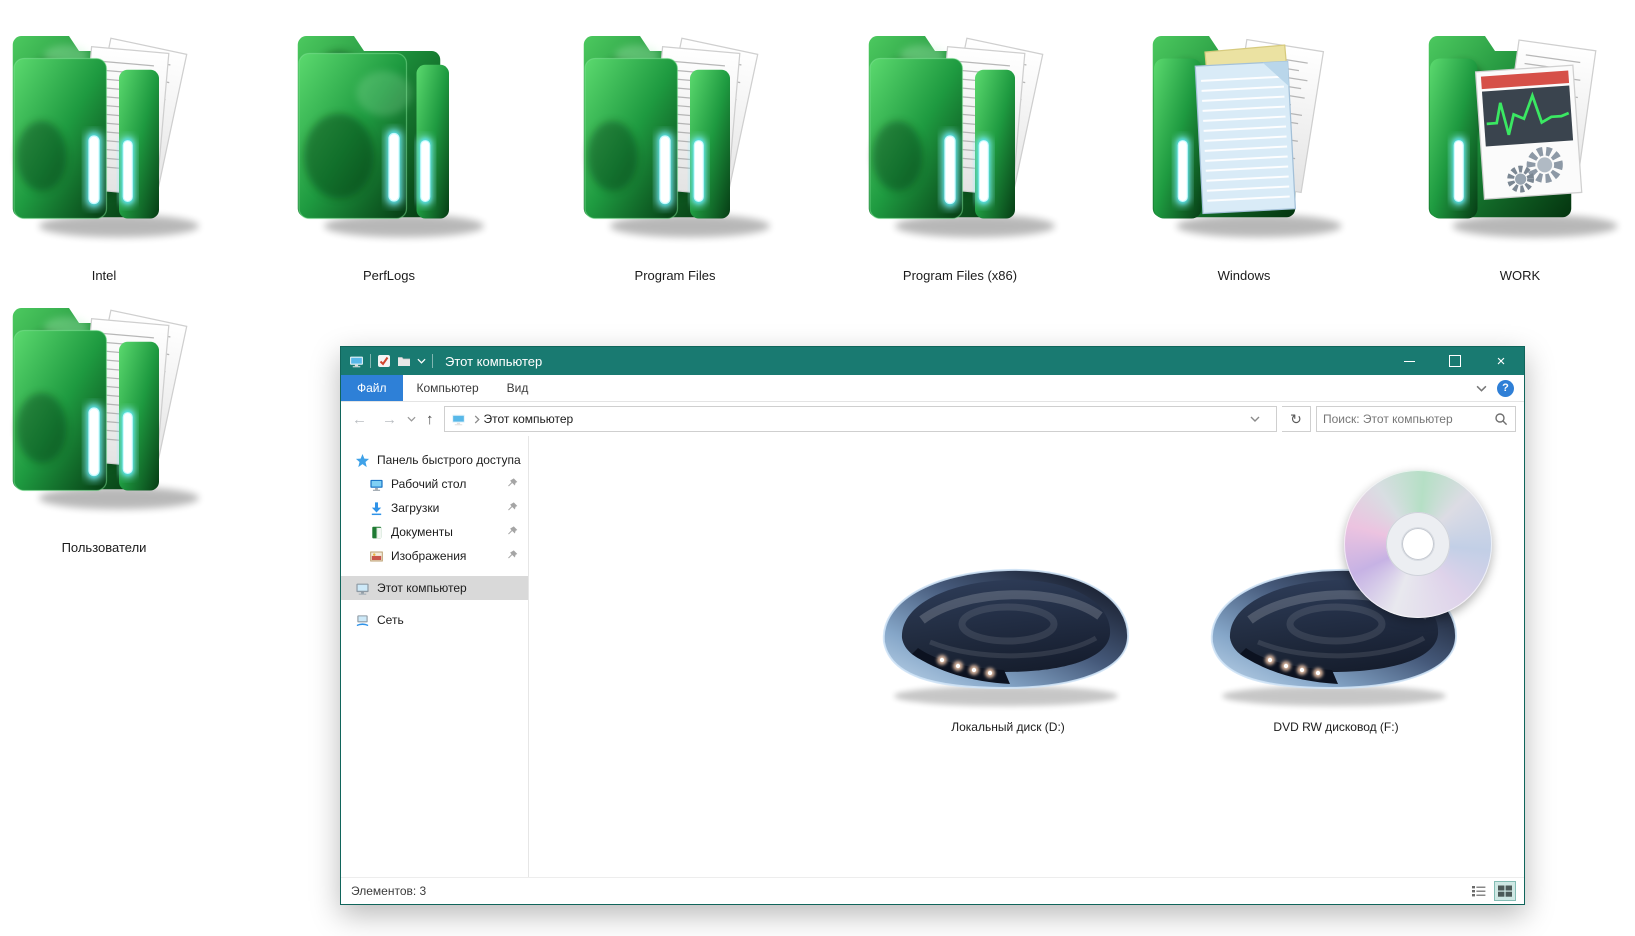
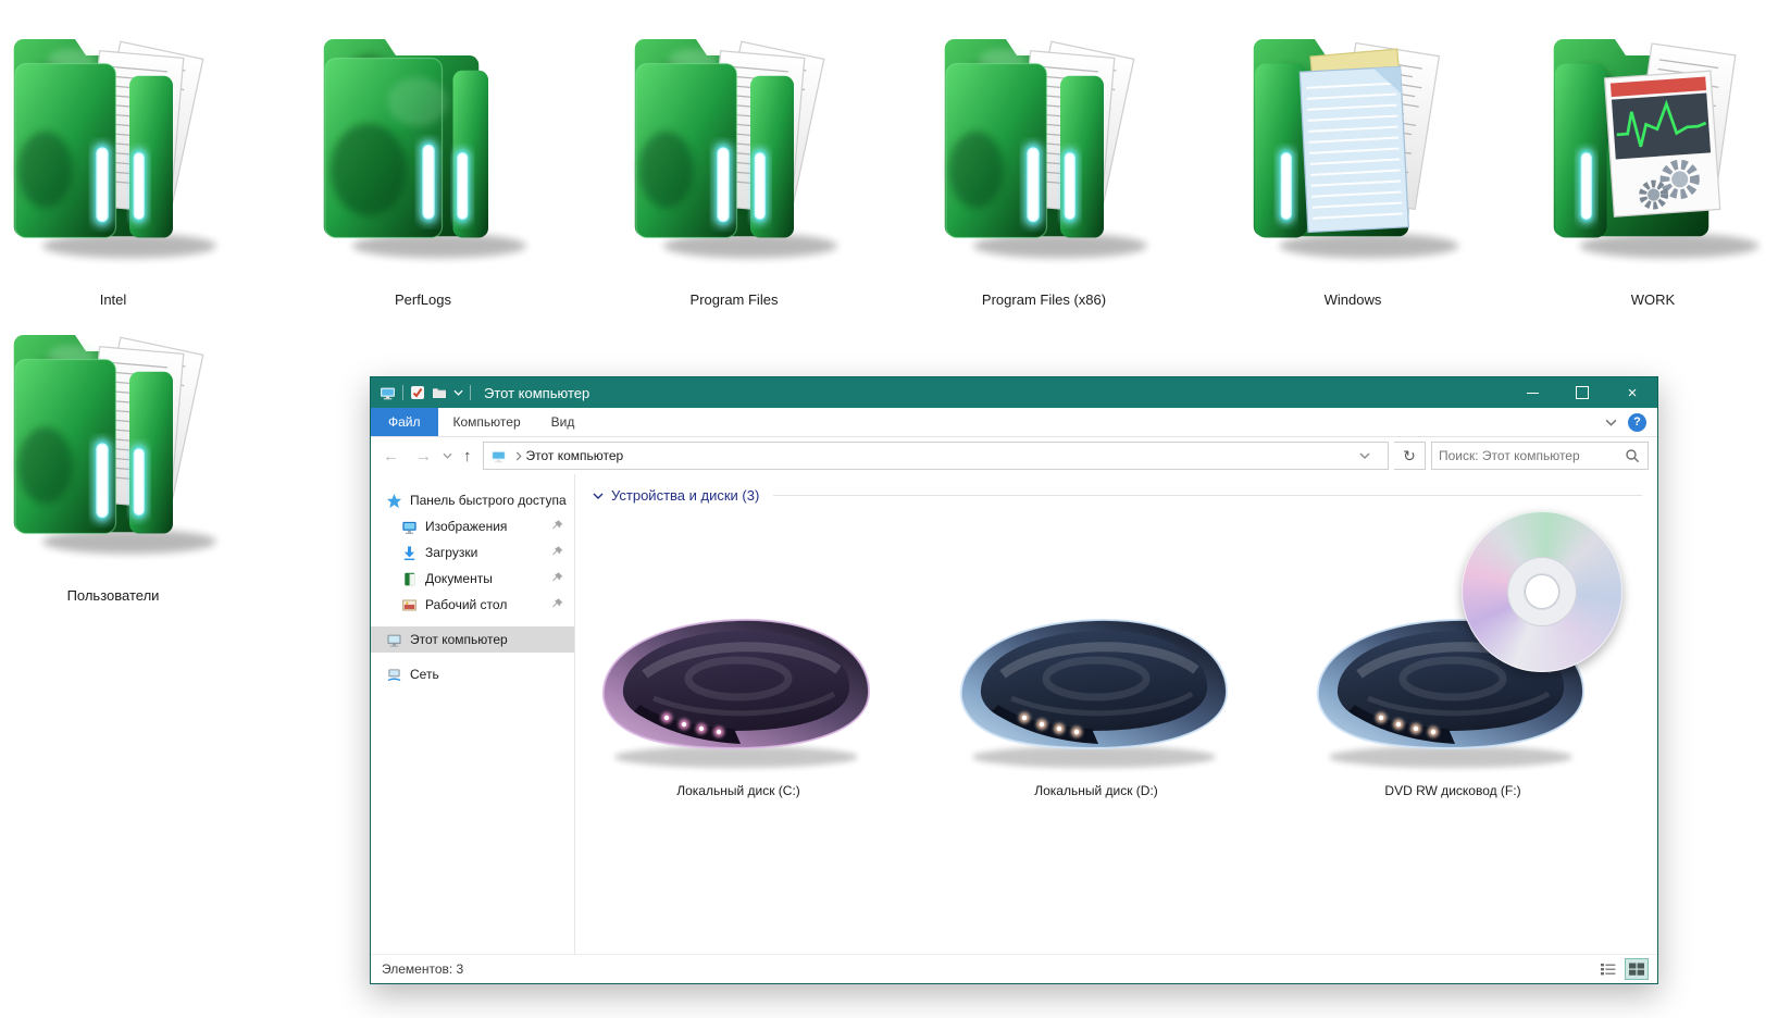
  Intel
  PerfLogs
  Program Files
  Program Files (x86)
  Windows
  WORK
  Пользователи
  Этот компьютер
  ×
  Файл
  Компьютер
  Вид
  ?
  ←
  →
  ↑
  Этот компьютер
  ↻
  Поиск: Этот компьютер
  Панель быстрого доступа
- Рабочий стол
+ Изображения
  Загрузки
  Документы
- Изображения
+ Рабочий стол
  Этот компьютер
  Сеть
+ Устройства и диски (3)
+ Локальный диск (C:)
  Локальный диск (D:)
  DVD RW дисковод (F:)
  Элементов: 3
